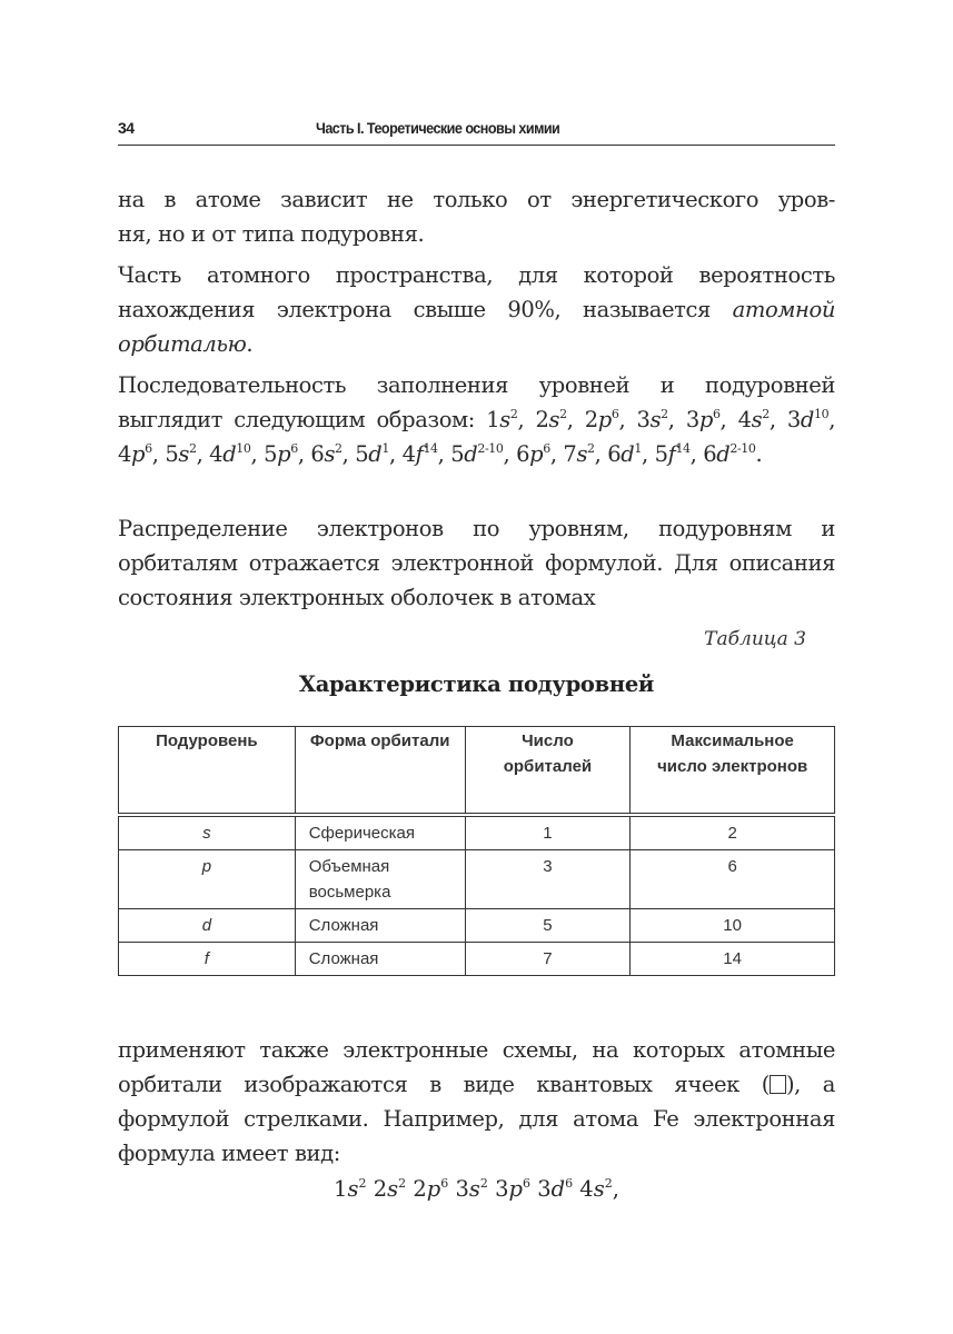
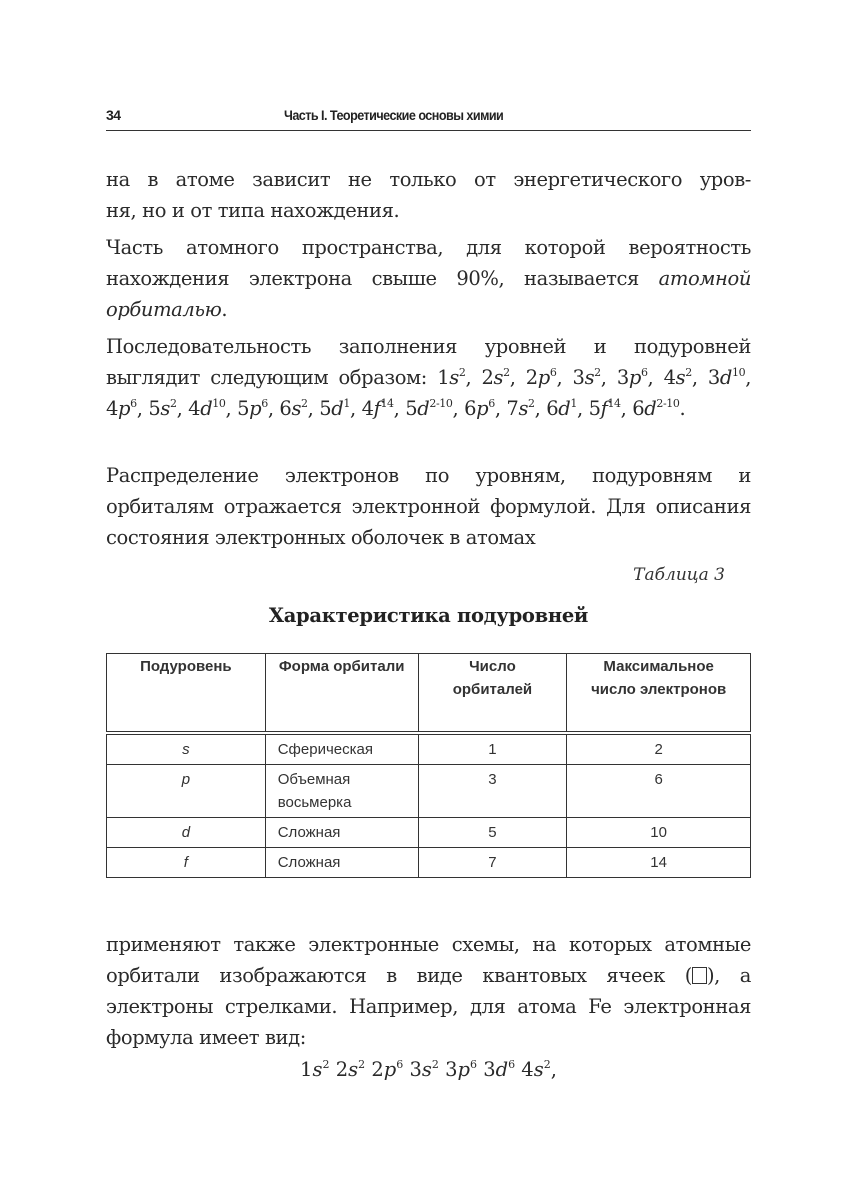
  34
  Часть I. Теоретические основы химии
  на в атоме зависит не только от энергетического уров-
- ня, но и от типа подуровня.
+ ня, но и от типа нахождения.
  Часть атомного пространства, для которой вероятность нахождения электрона свыше 90%, называется атомной орбиталью.
  Последовательность заполнения уровней и подуровней выглядит следующим образом: 1s2, 2s2, 2p6, 3s2, 3p6, 4s2, 3d10, 4p6, 5s2, 4d10, 5p6, 6s2, 5d1, 4f14, 5d2-10, 6p6, 7s2, 6d1, 5f14, 6d2-10.
  Распределение электронов по уровням, подуровням и орбиталям отражается электронной формулой. Для описания состояния электронных оболочек в атомах
  Таблица 3
  Характеристика подуровней
  Подуровень	Форма орбитали	Число орбиталей	Максимальное число электронов
  s	Сферическая	1	2
  p	Объемная восьмерка	3	6
  d	Сложная	5	10
  f	Сложная	7	14
- применяют также электронные схемы, на которых атомные орбитали изображаются в виде квантовых ячеек ( ), а формулой стрелками. Например, для атома Fe электронная формула имеет вид:
+ применяют также электронные схемы, на которых атомные орбитали изображаются в виде квантовых ячеек ( ), а электроны стрелками. Например, для атома Fe электронная формула имеет вид:
  1s2 2s2 2p6 3s2 3p6 3d6 4s2,
